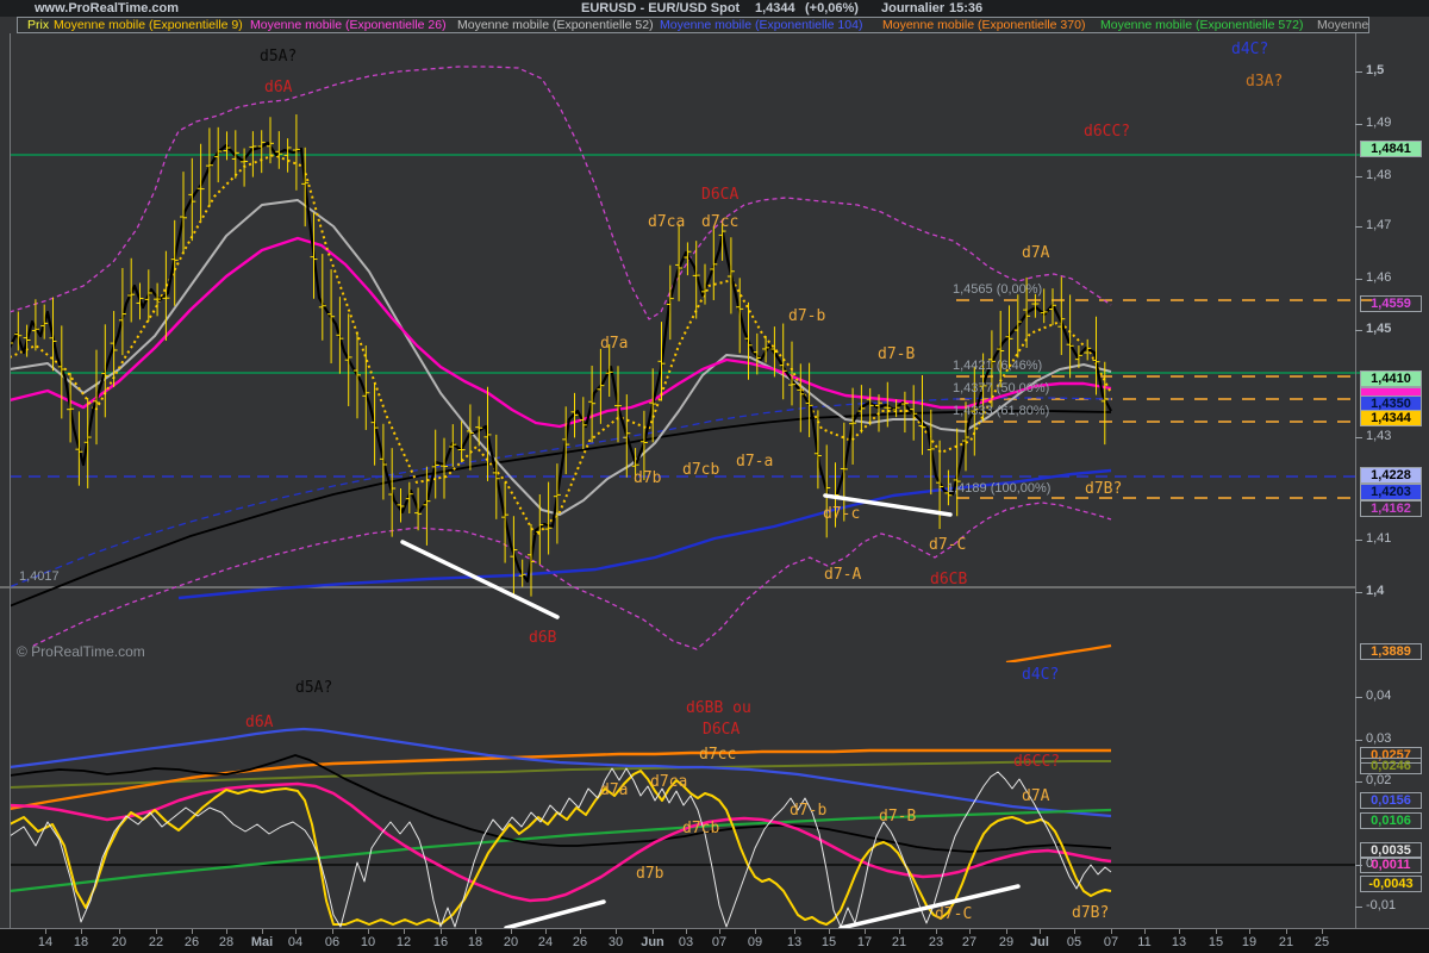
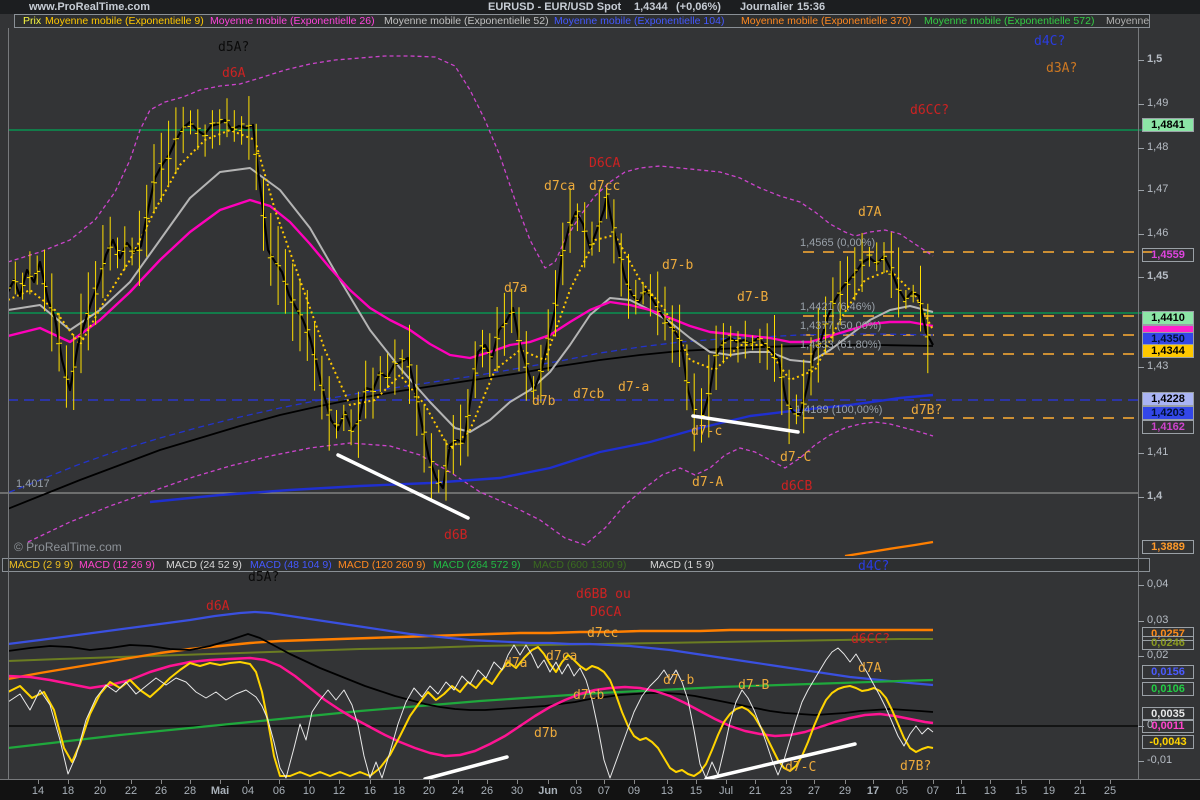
  www.ProRealTime.com
  EURUSD - EUR/USD Spot
  1,4344
  (+0,06%)
  Journalier
  15:36
  Prix
  Moyenne mobile (Exponentielle 9)
  Moyenne mobile (Exponentielle 26)
  Moyenne mobile (Exponentielle 52)
  Moyenne mobile (Exponentielle 104)
  Moyenne mobile (Exponentielle 370)
  Moyenne mobile (Exponentielle 572)
  Moyenne
+ MACD (2 9 9)
+ MACD (12 26 9)
+ MACD (24 52 9)
+ MACD (48 104 9)
+ MACD (120 260 9)
+ MACD (264 572 9)
+ MACD (600 1300 9)
+ MACD (1 5 9)
  1,4017
  © ProRealTime.com
  14
  18
  20
  22
  26
  28
  Mai
  04
  06
  10
  12
  16
  18
  20
  24
  26
  30
  Jun
  03
  07
  09
  13
  15
- 17
+ Jul
  21
  23
  27
  29
- Jul
+ 17
  05
  07
  11
  13
  15
  19
  21
  25
  1,5
  1,49
  1,48
  1,47
  1,46
  1,45
  1,43
  1,41
  1,4
  0,04
  0,03
  0,02
  0
  -0,01
  1,4841
  1,4559
  1,4350
  1,4410
  1,4344
  1,4228
  1,4203
  1,4162
  1,3889
  0,0257
  0,0246
  0,0156
  0,0106
  0,0011
  0,0035
  -0,0043
  1,4565 (0,00%)
  1,4421 (6,46%)
  1,4377 (50,00%)
  1,4333 (61,80%)
  1,4189 (100,00%)
  d5A?
  d6A
  d4C?
  d3A?
  d6CC?
  D6CA
  d7ca
  d7cc
  d7A
  d7-b
  d7a
  d7-B
  d7-a
  d7cb
  d7b
  d7B?
  d7-c
  d7-C
  d7-A
  d6CB
  d6B
  d4C?
  d5A?
  d6BB ou
  d6A
  D6CA
  d7cc
  d6CC?
  d7ca
  d7a
  d7A
  d7-b
  d7-B
  d7cb
  d7b
  d7-C
  d7B?
